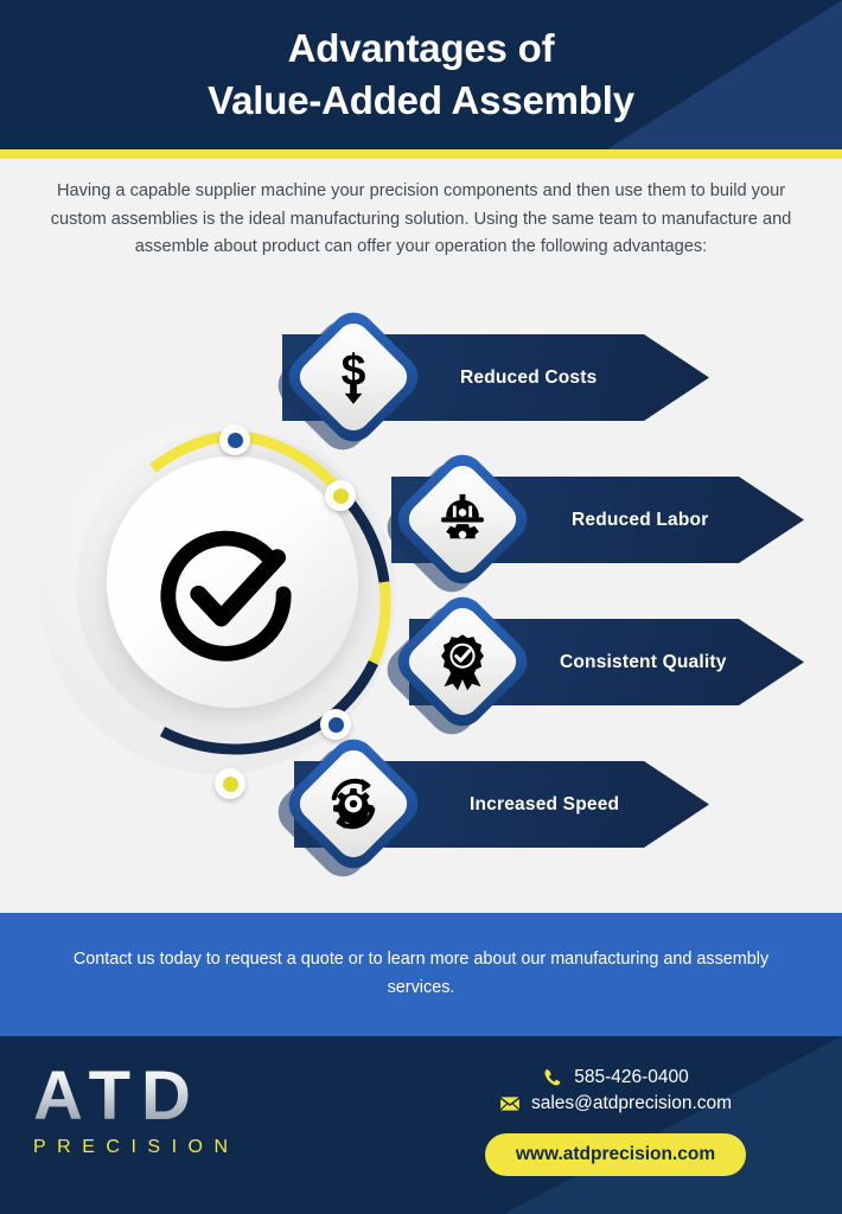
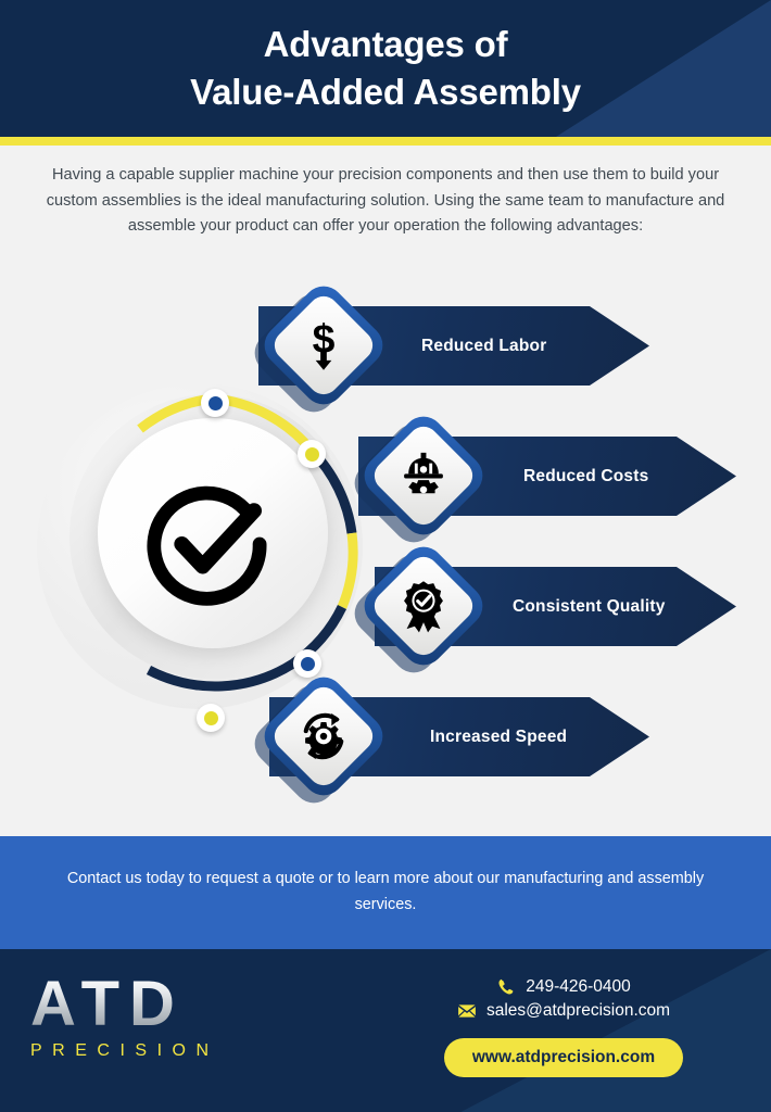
  Advantages of
  Value-Added Assembly
- Having a capable supplier machine your precision components and then use them to build your custom assemblies is the ideal manufacturing solution. Using the same team to manufacture and assemble about product can offer your operation the following advantages:
+ Having a capable supplier machine your precision components and then use them to build your custom assemblies is the ideal manufacturing solution. Using the same team to manufacture and assemble your product can offer your operation the following advantages:
- Reduced Costs
+ Reduced Labor
  $
- Reduced Labor
+ Reduced Costs
  Consistent Quality
  Increased Speed
  Contact us today to request a quote or to learn more about our manufacturing and assembly services.
  ATD
  PRECISION
- 585-426-0400
+ 249-426-0400
  sales@atdprecision.com
  www.atdprecision.com
